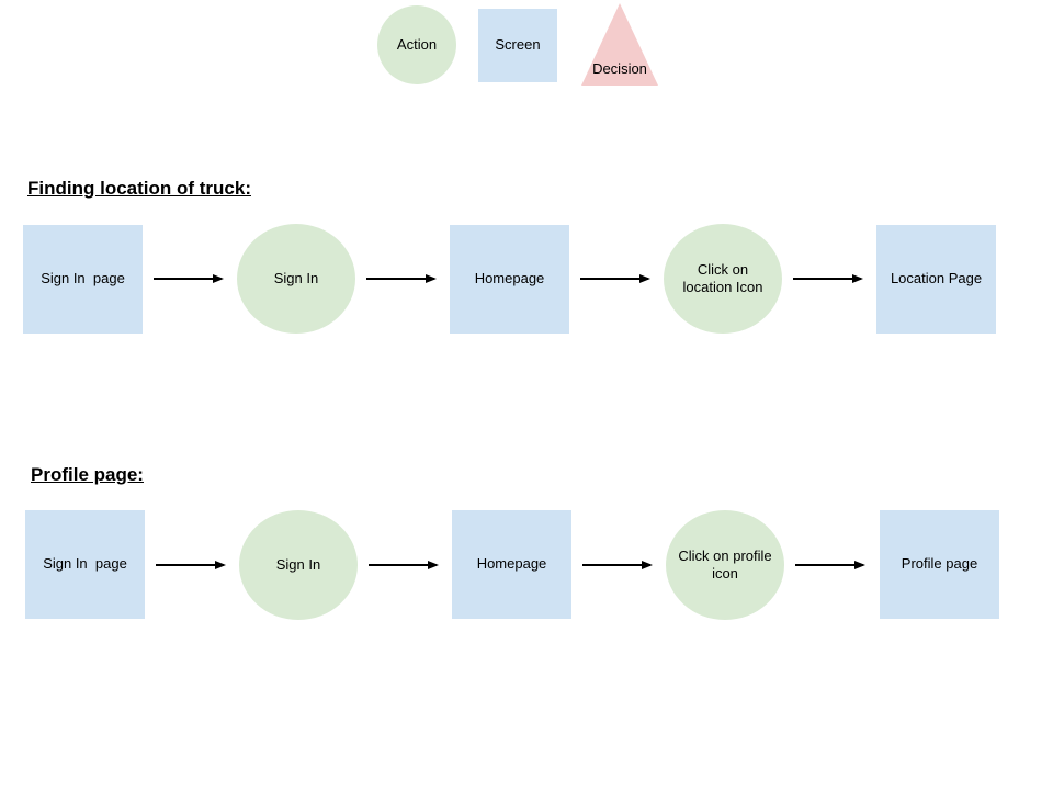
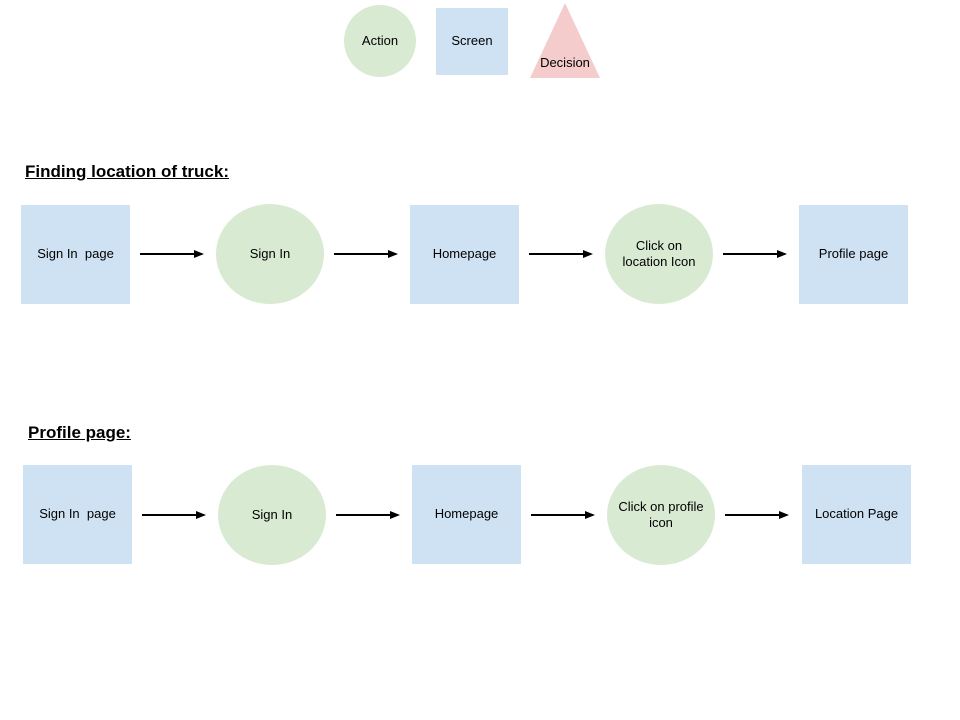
  Action
  Screen
  Decision
  Finding location of truck:
  Sign In page
  Sign In
  Homepage
  Click on
  location Icon
- Location Page
+ Profile page
  Profile page:
  Sign In page
  Sign In
  Homepage
  Click on profile
  icon
- Profile page
+ Location Page
